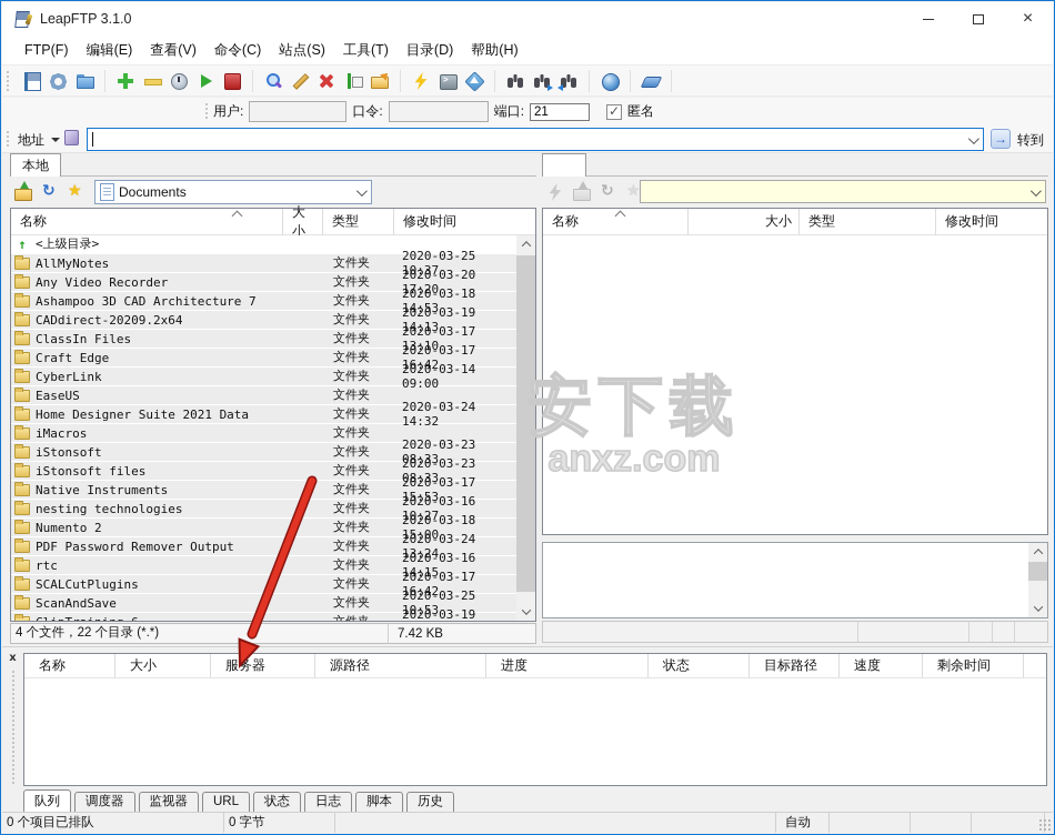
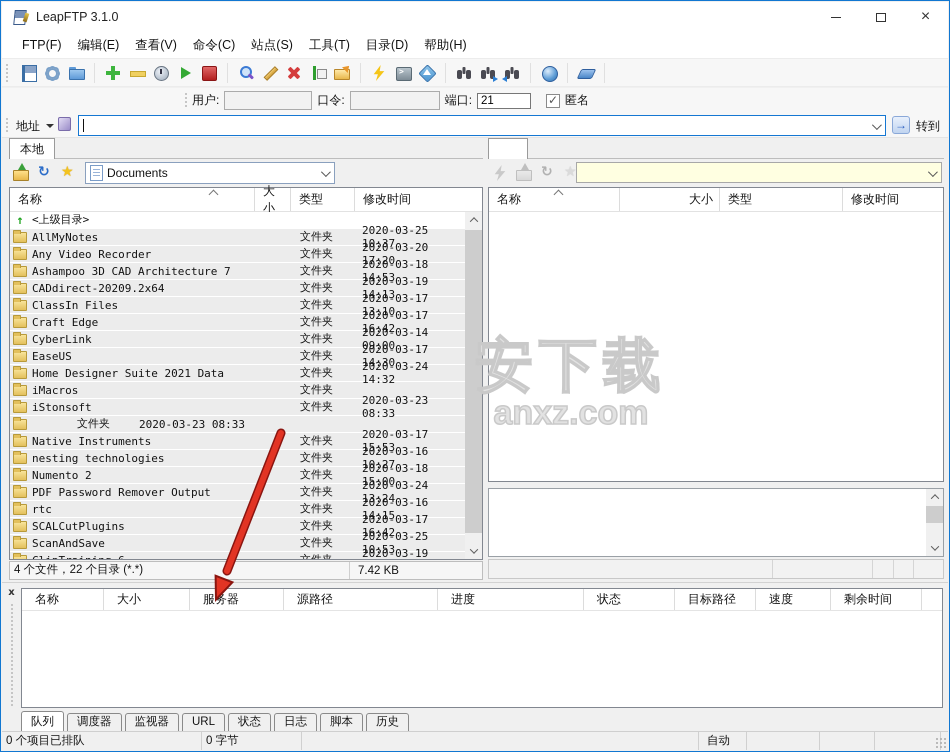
  LeapFTP 3.1.0
  ×
  FTP(F)
  编辑(E)
  查看(V)
  命令(C)
  站点(S)
  工具(T)
  目录(D)
  帮助(H)
  用户:
  口令:
  端口:
  21
  匿名
  地址
  →
  转到
  本地
  Documents
  名称
  大小
  类型
  修改时间
  <上级目录>
  AllMyNotes
  文件夹
  2020-03-25 10:37
  Any Video Recorder
  文件夹
  2020-03-20 17:20
  Ashampoo 3D CAD Architecture 7
  文件夹
  2020-03-18 14:53
  CADdirect-20209.2x64
  文件夹
  2020-03-19 14:13
  ClassIn Files
  文件夹
  2020-03-17 13:10
  Craft Edge
  文件夹
  2020-03-17 16:42
  CyberLink
  文件夹
  2020-03-14 09:00
  EaseUS
  文件夹
+ 2020-03-17 14:30
  Home Designer Suite 2021 Data
  文件夹
  2020-03-24 14:32
  iMacros
  文件夹
  iStonsoft
  文件夹
  2020-03-23 08:33
- iStonsoft files
  文件夹
  2020-03-23 08:33
  Native Instruments
  文件夹
  2020-03-17 15:53
  nesting technologies
  文件夹
  2020-03-16 10:27
  Numento 2
  文件夹
  2020-03-18 15:00
  PDF Password Remover Output
  文件夹
  2020-03-24 13:24
  rtc
  文件夹
  2020-03-16 14:15
  SCALCutPlugins
  文件夹
  2020-03-17 16:42
  ScanAndSave
  文件夹
  2020-03-25 10:53
  4 个文件，22 个目录 (*.*)
  7.42 KB
  名称
  大小
  类型
  修改时间
  x
  名称
  大小
  服务器
  源路径
  进度
  状态
  目标路径
  速度
  剩余时间
  队列
  调度器
  监视器
  URL
  状态
  日志
  脚本
  历史
  0 个项目已排队
  0 字节
  自动
  安下载
  anxz.com
